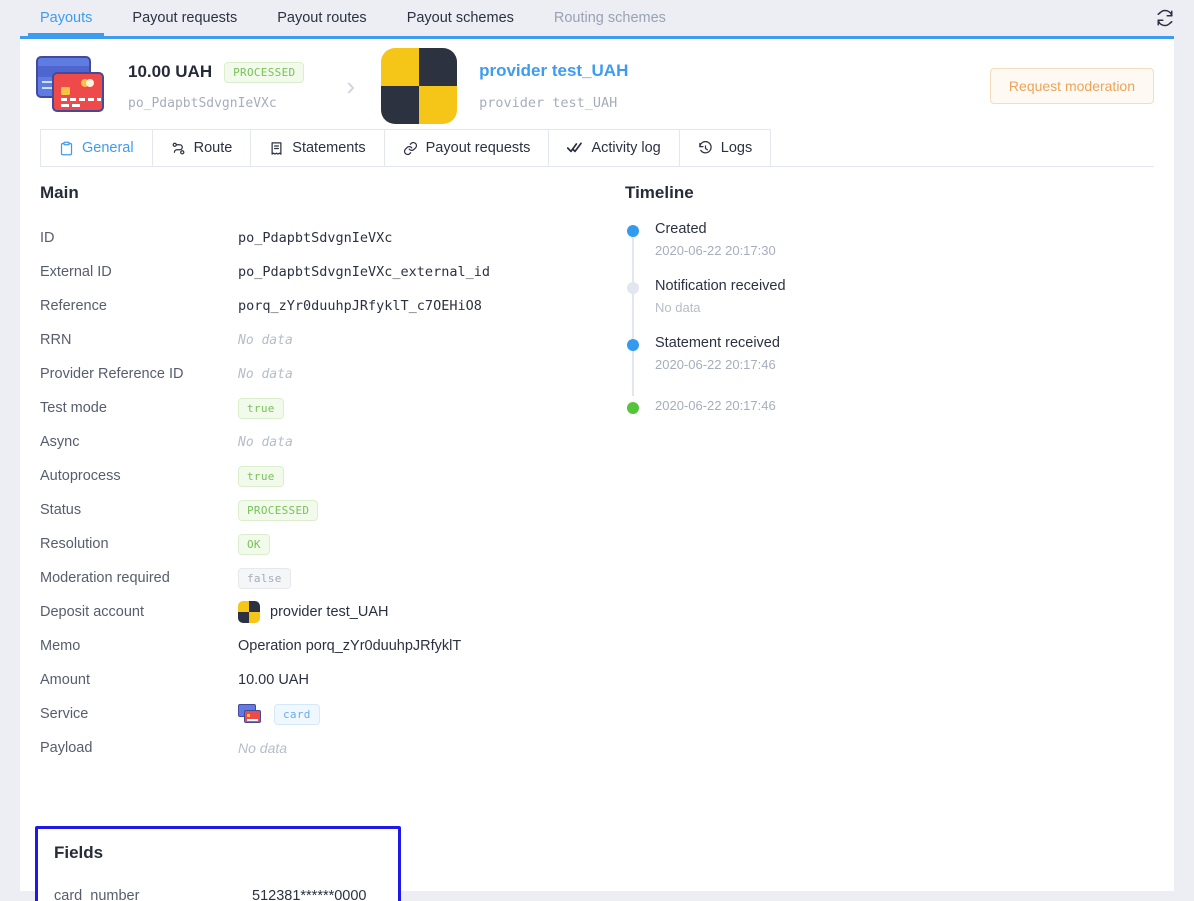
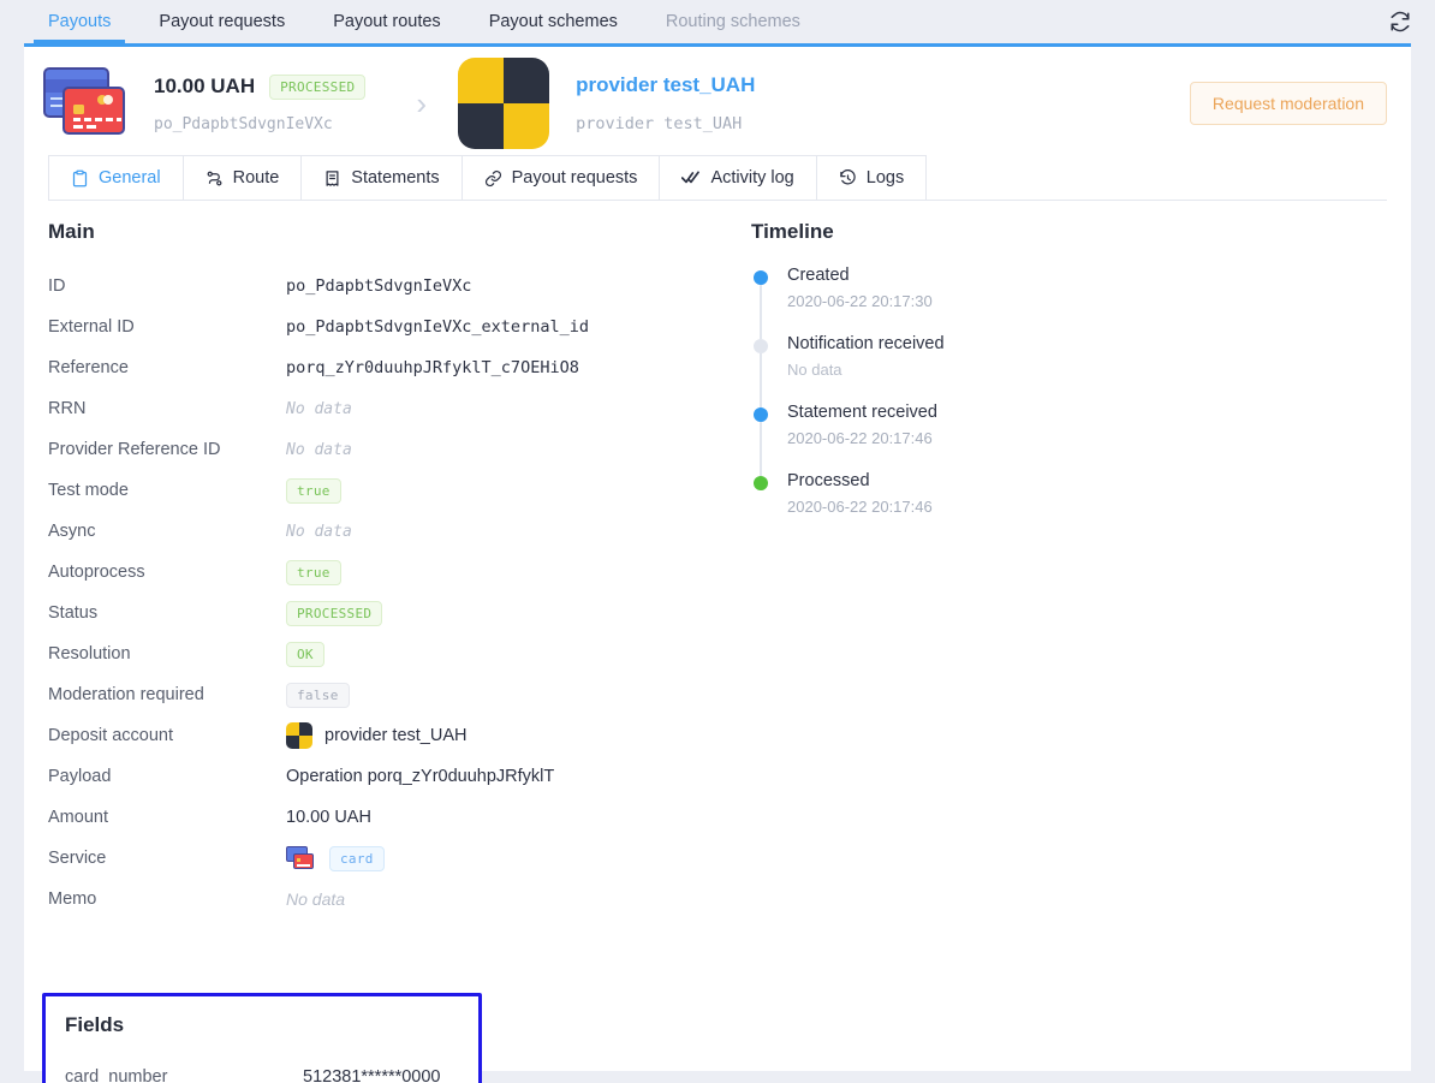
  Payouts
  Payout requests
  Payout routes
  Payout schemes
  Routing schemes
  10.00 UAH
  PROCESSED
  po_PdapbtSdvgnIeVXc
  ›
  provider test_UAH
  provider test_UAH
  Request moderation
  General
  Route
  Statements
  Payout requests
  Activity log
  Logs
  Main
  ID
  po_PdapbtSdvgnIeVXc
  External ID
  po_PdapbtSdvgnIeVXc_external_id
  Reference
  porq_zYr0duuhpJRfyklT_c7OEHiO8
  RRN
  No data
  Provider Reference ID
  No data
  Test mode
  true
  Async
  No data
  Autoprocess
  true
  Status
  PROCESSED
  Resolution
  OK
  Moderation required
  false
  Deposit account
  provider test_UAH
- Memo
+ Payload
  Operation porq_zYr0duuhpJRfyklT
  Amount
  10.00 UAH
  Service
  card
- Payload
+ Memo
  No data
  Timeline
  Created
  2020-06-22 20:17:30
  Notification received
  No data
  Statement received
  2020-06-22 20:17:46
+ Processed
  2020-06-22 20:17:46
  Fields
  card_number
  512381******0000
